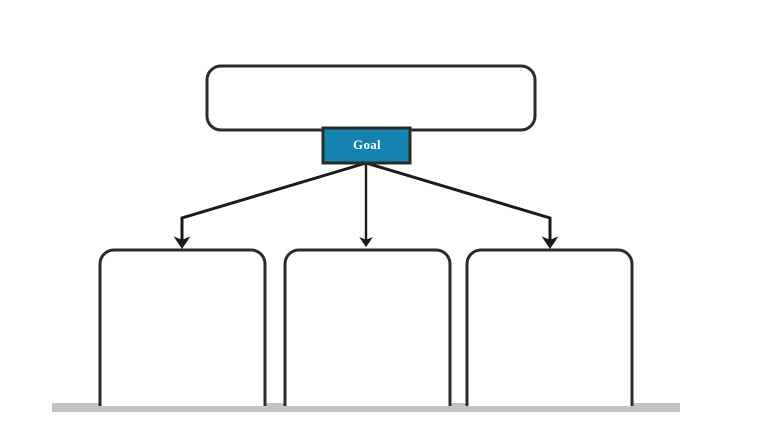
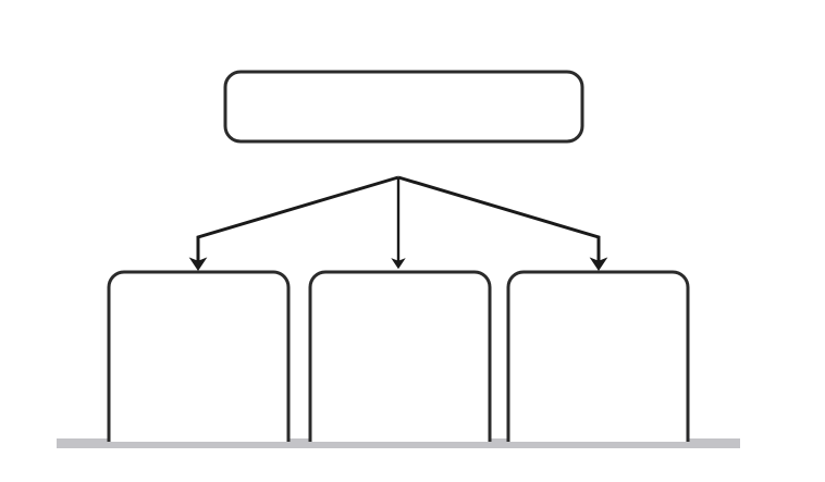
- Goal
